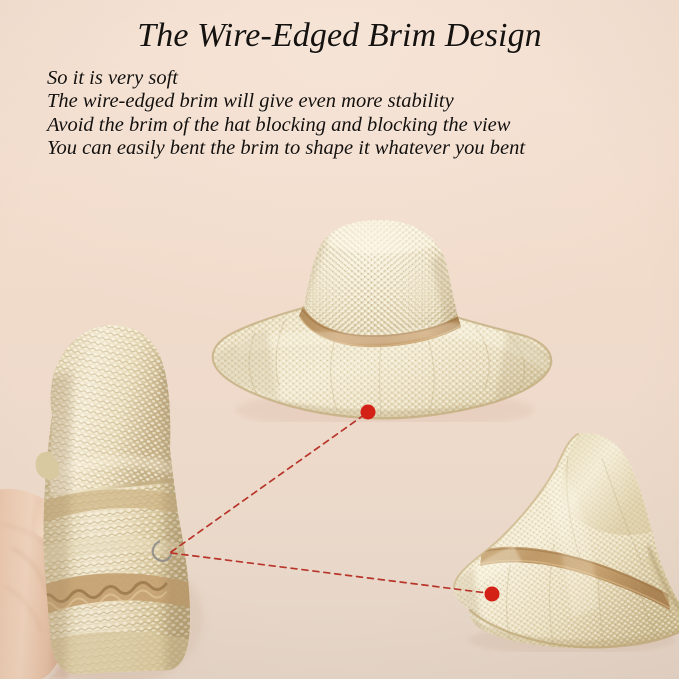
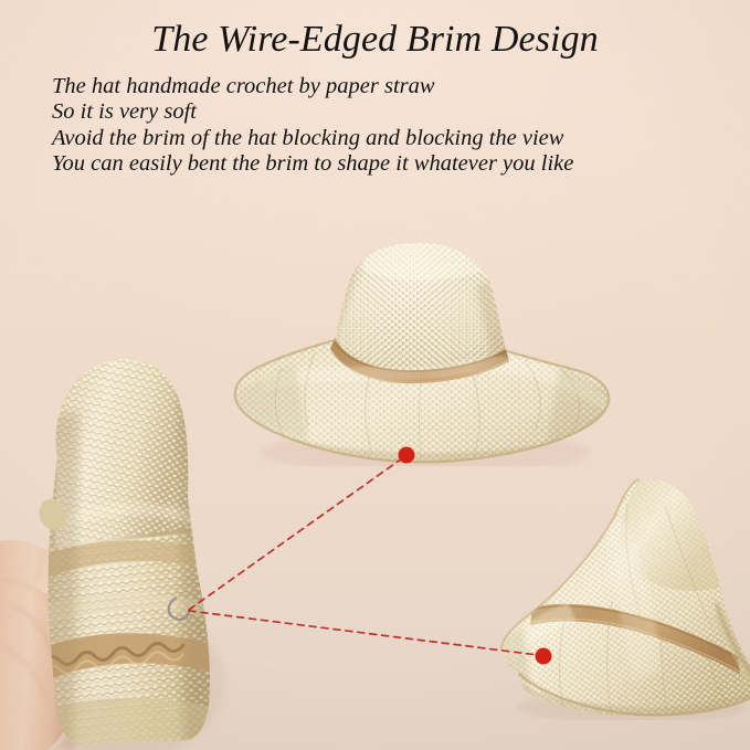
  The Wire-Edged Brim Design
+ The hat handmade crochet by paper straw
  So it is very soft
- The wire-edged brim will give even more stability
  Avoid the brim of the hat blocking and blocking the view
- You can easily bent the brim to shape it whatever you bent
+ You can easily bent the brim to shape it whatever you like
